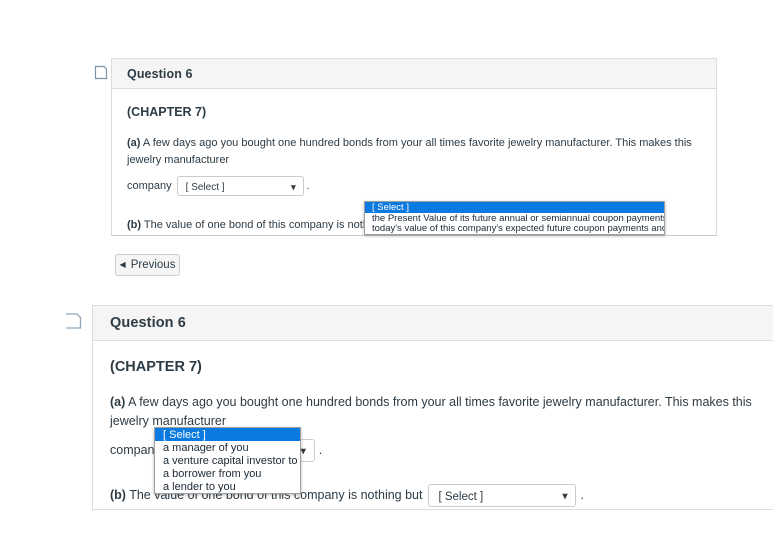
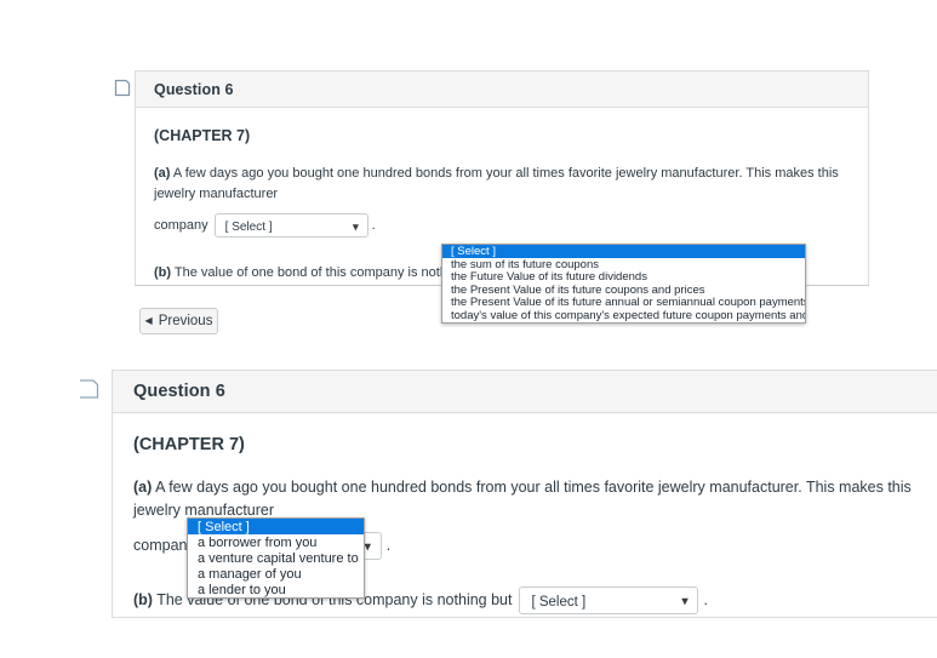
  Question 6
  (CHAPTER 7)
  (a) A few days ago you bought one hundred bonds from your all times favorite jewelry manufacturer. This makes this jewelry manufacturer
  company
  [ Select ]
  ▾
  .
  (b) The value of one bond of this company is not
  ◀
  Previous
  [ Select ]
+ the sum of its future coupons
+ the Future Value of its future dividends
+ the Present Value of its future coupons and prices
  the Present Value of its future annual or semiannual coupon payment
  today's value of this company's expected future coupon payments an
  Question 6
  (CHAPTER 7)
  (a) A few days ago you bought one hundred bonds from your all times favorite jewelry manufacturer. This makes this jewelry manufacturer
  compan
  ▾
  .
  (b) The value of one bond of this company is nothing but
  [ Select ]
  ▾
  .
  [ Select ]
- a manager of you
+ a borrower from you
- a venture capital investor to
+ a venture capital venture to
- a borrower from you
+ a manager of you
  a lender to you
